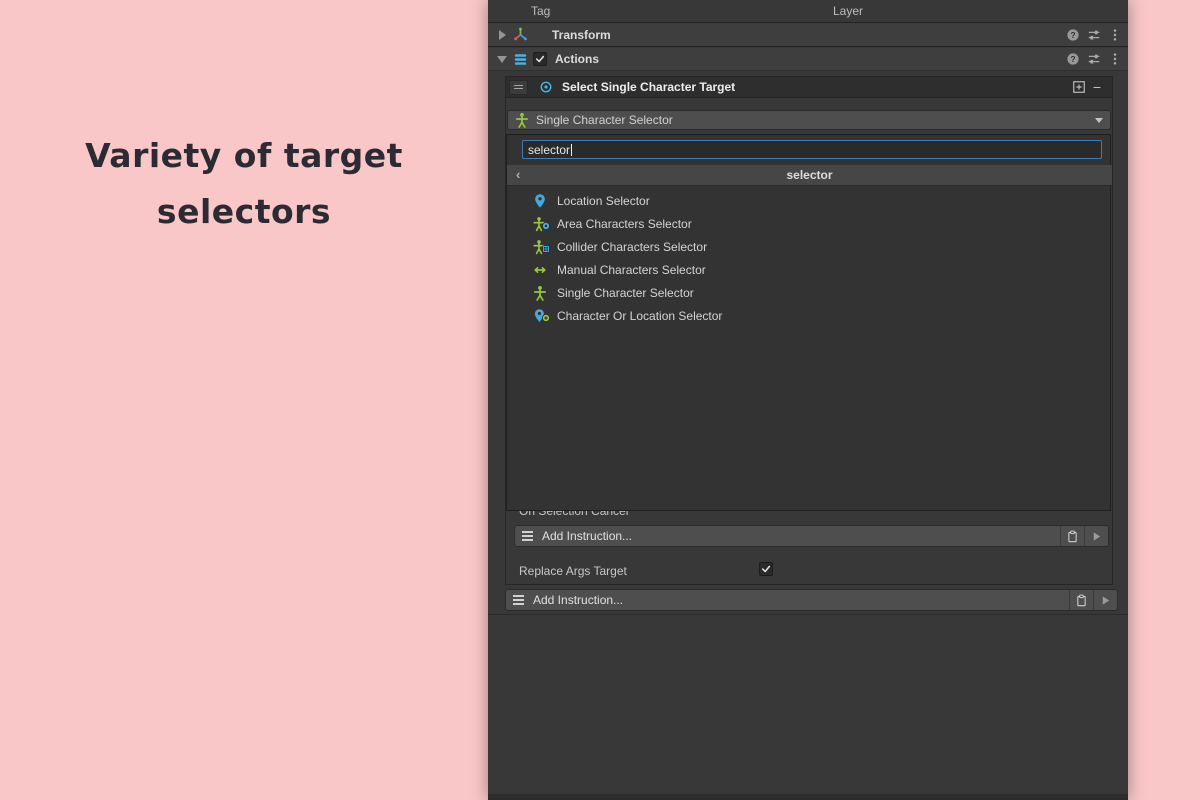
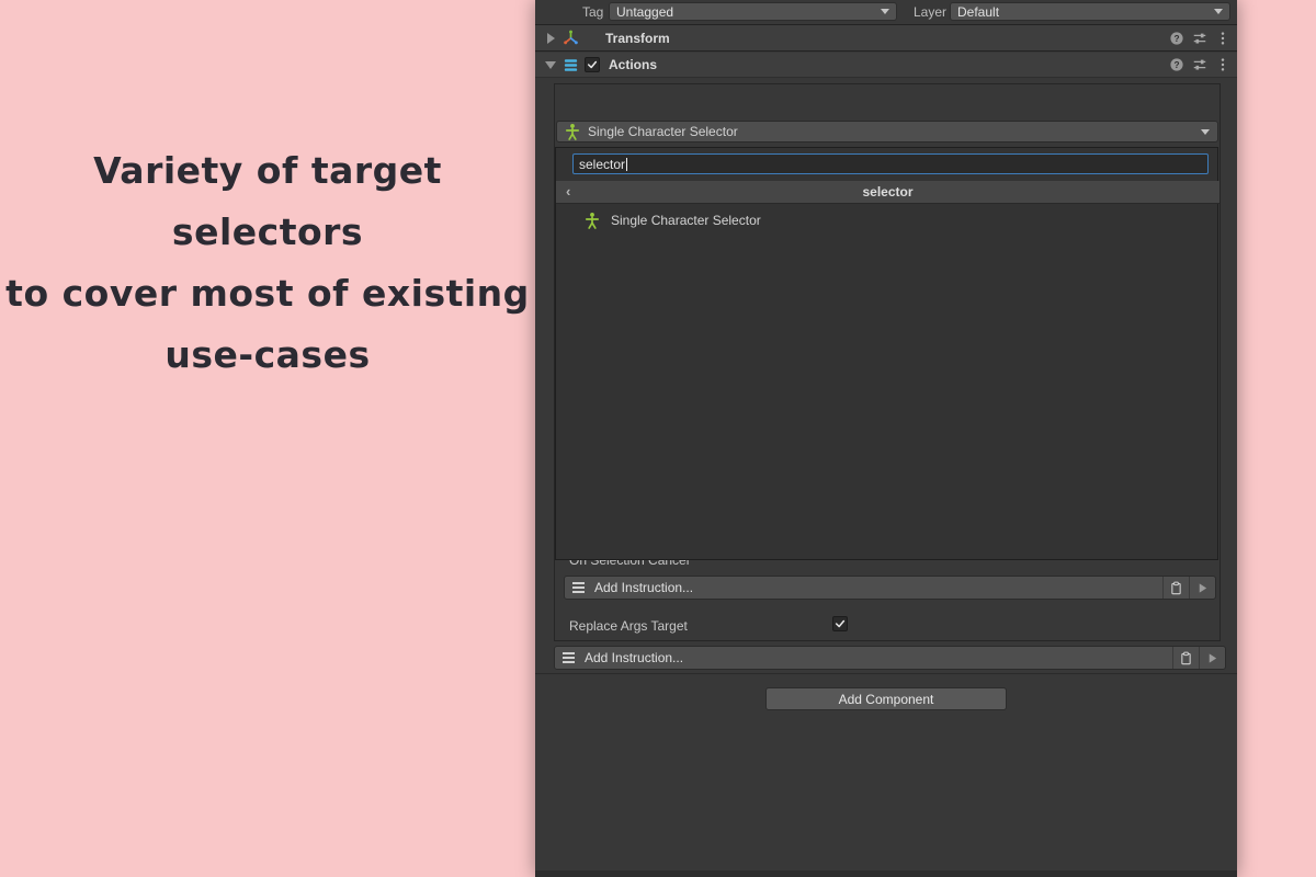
  Variety of target selectors
+ to cover most of existing
+ use-cases
  Tag
+ Untagged
  Layer
+ Default
  Transform
  ?
  Actions
  ?
- Select Single Character Target
- −
  Single Character Selector
  selector
  ‹
  selector
- Location Selector
- Area Characters Selector
- Collider Characters Selector
- Manual Characters Selector
  Single Character Selector
- Character Or Location Selector
  On Selection Cancel
  Add Instruction...
  Replace Args Target
  Add Instruction...
+ Add Component
